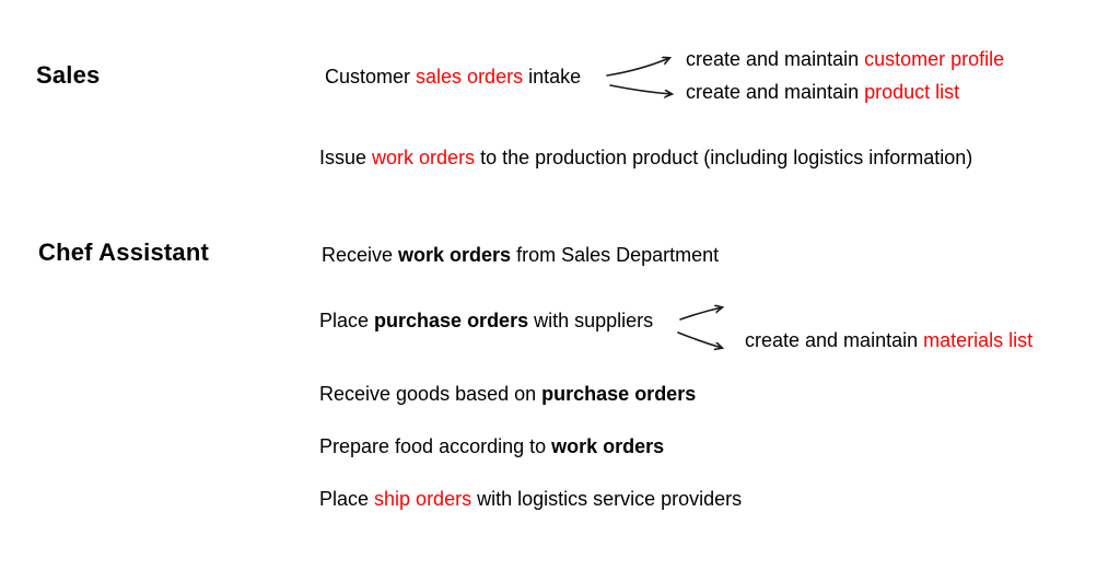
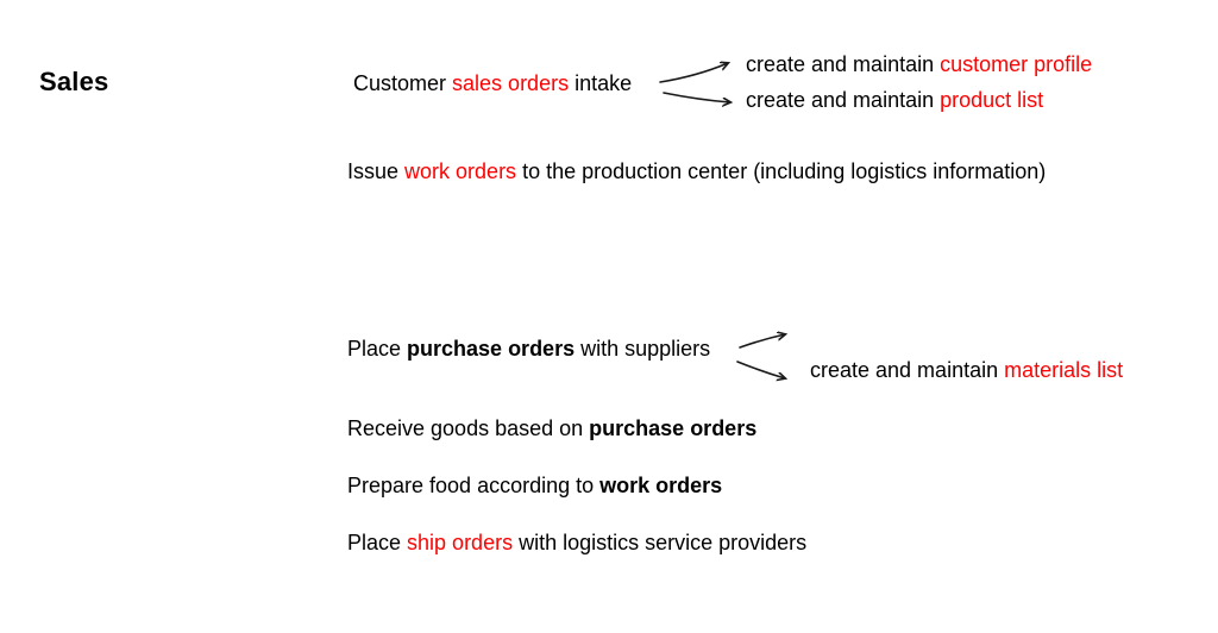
  Sales
  Customer sales orders intake
  create and maintain customer profile
  create and maintain product list
- Issue work orders to the production product (including logistics information)
+ Issue work orders to the production center (including logistics information)
- Chef Assistant
- Receive work orders from Sales Department
  Place purchase orders with suppliers
  create and maintain materials list
  Receive goods based on purchase orders
  Prepare food according to work orders
  Place ship orders with logistics service providers
